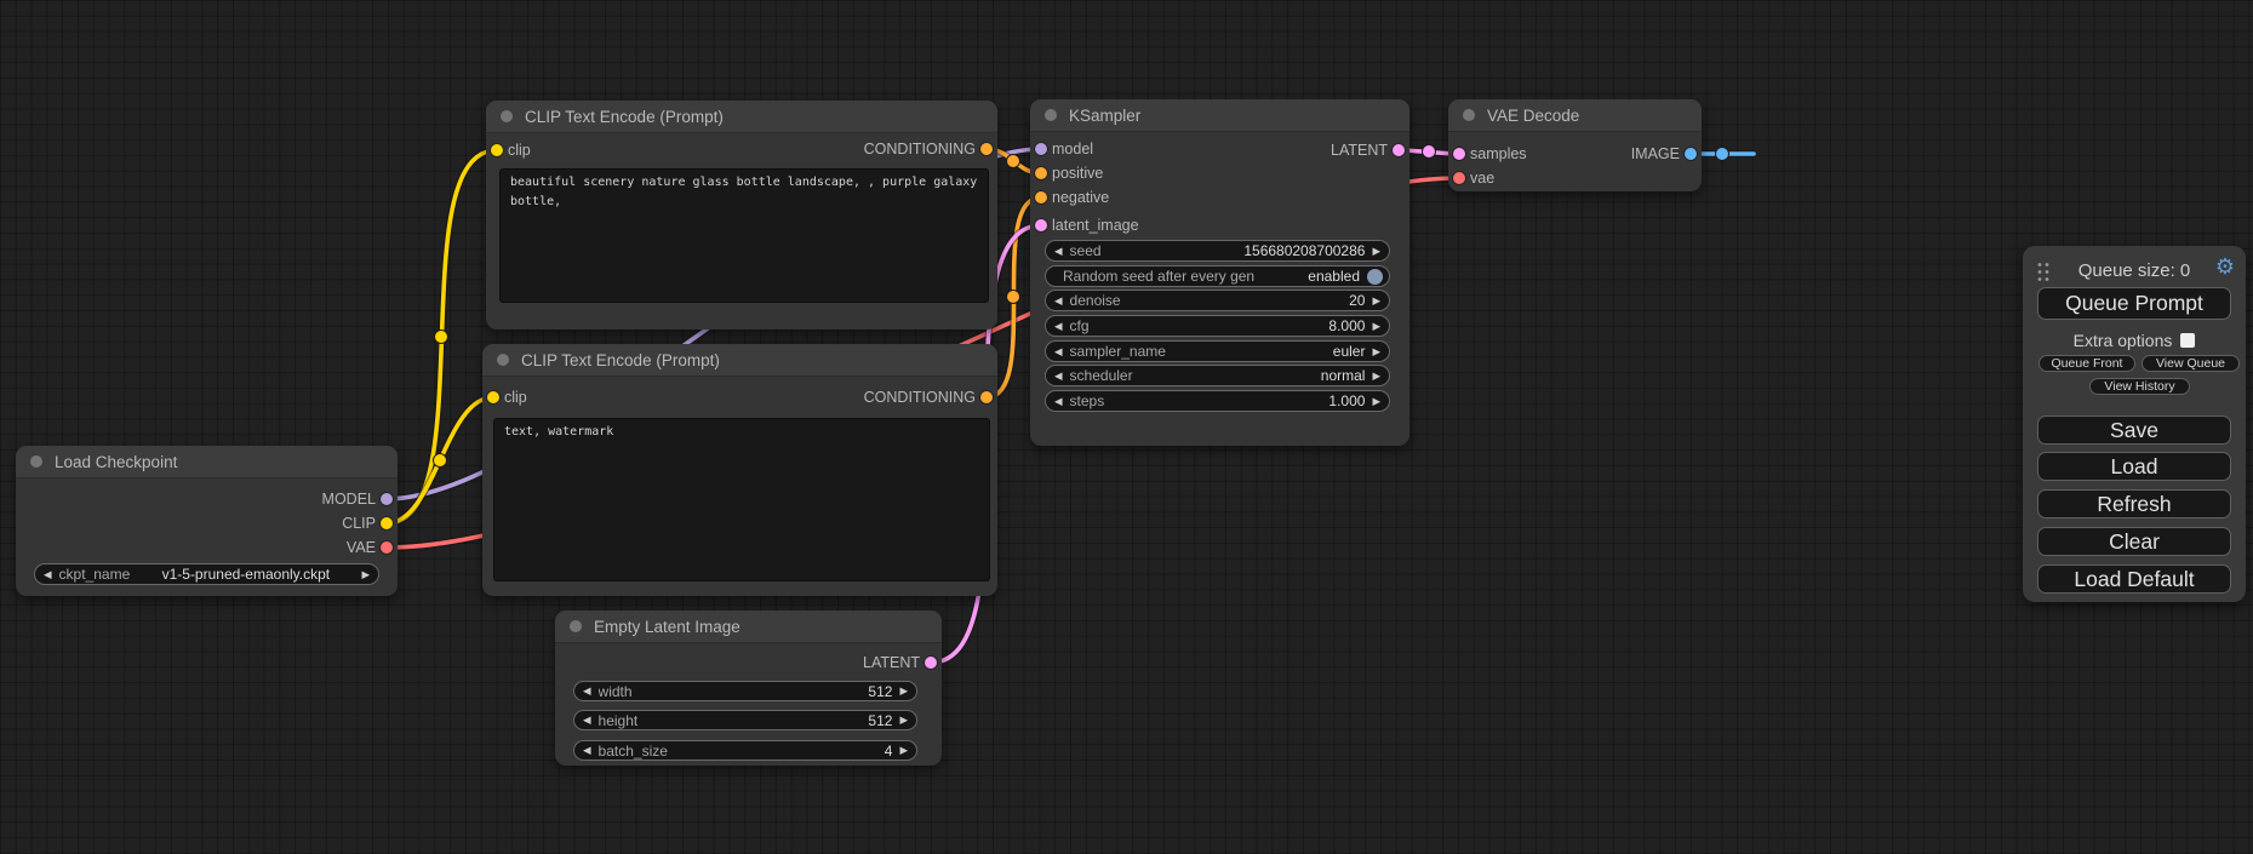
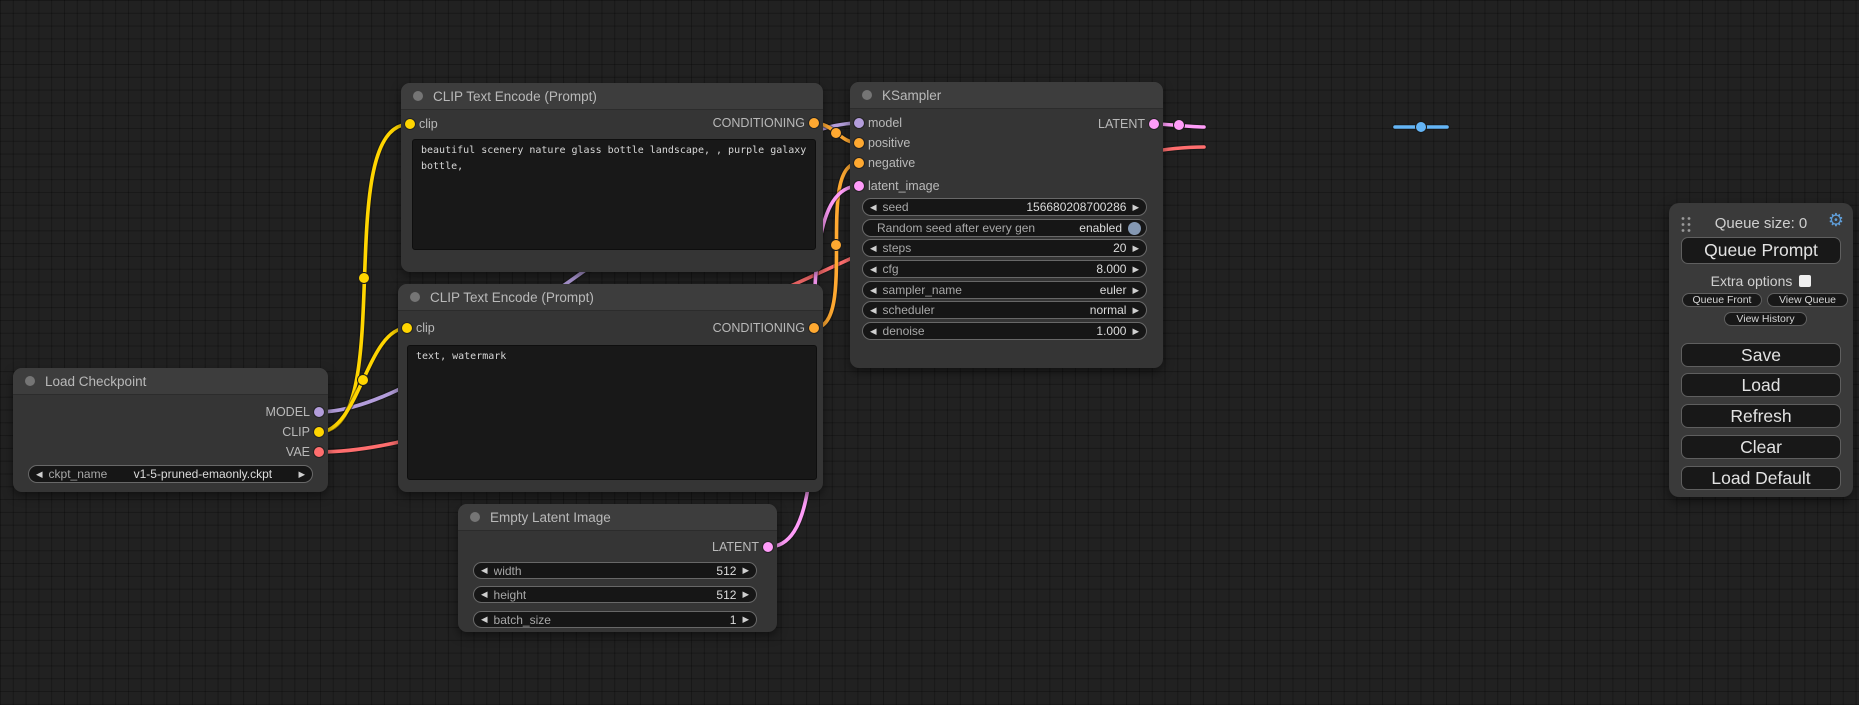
  Load Checkpoint
  MODEL
  CLIP
  VAE
  ◀
  ckpt_name
  v1-5-pruned-emaonly.ckpt
  ▶
  CLIP Text Encode (Prompt)
  clip
  CONDITIONING
  beautiful scenery nature glass bottle landscape, , purple galaxy bottle,
  CLIP Text Encode (Prompt)
  clip
  CONDITIONING
  text, watermark
  KSampler
  model
  positive
  negative
  latent_image
  LATENT
  ◀
  seed
  156680208700286
  ▶
  Random seed after every gen
  enabled
  ◀
- denoise
+ steps
  20
  ▶
  ◀
  cfg
  8.000
  ▶
  ◀
  sampler_name
  euler
  ▶
  ◀
  scheduler
  normal
  ▶
  ◀
- steps
+ denoise
  1.000
  ▶
- VAE Decode
- samples
- vae
- IMAGE
  Empty Latent Image
  LATENT
  ◀
  width
  512
  ▶
  ◀
  height
  512
  ▶
  ◀
  batch_size
- 4
+ 1
  ▶
  Queue size: 0
  ⚙
  Queue Prompt
  Extra options
  Queue Front
  View Queue
  View History
  Save
  Load
  Refresh
  Clear
  Load Default
